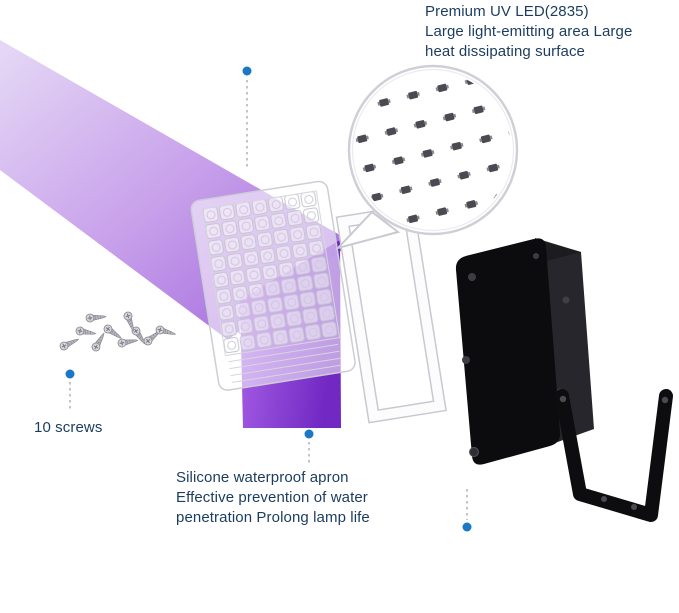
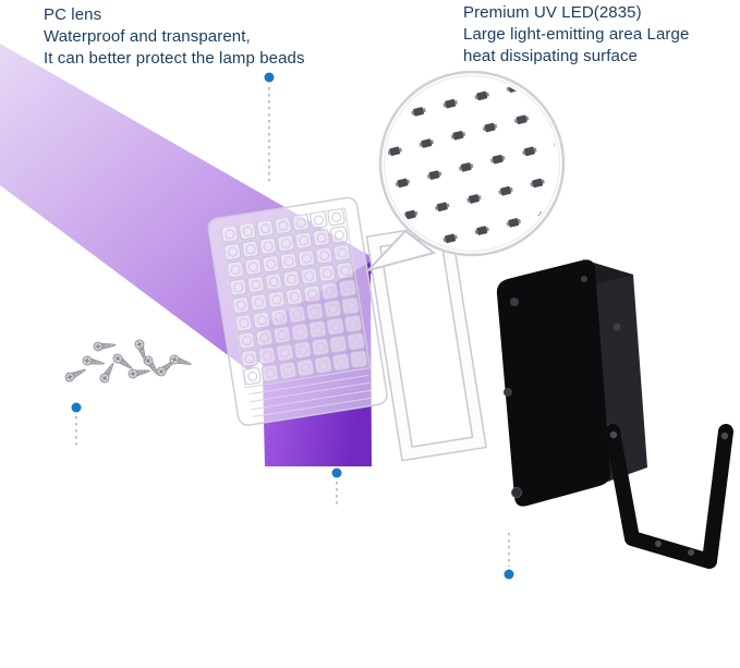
+ PC lens
+ Waterproof and transparent,
+ It can better protect the lamp beads
  Premium UV LED(2835)
  Large light-emitting area Large
  heat dissipating surface
- 10 screws
- Silicone waterproof apron
- Effective prevention of water
- penetration Prolong lamp life
